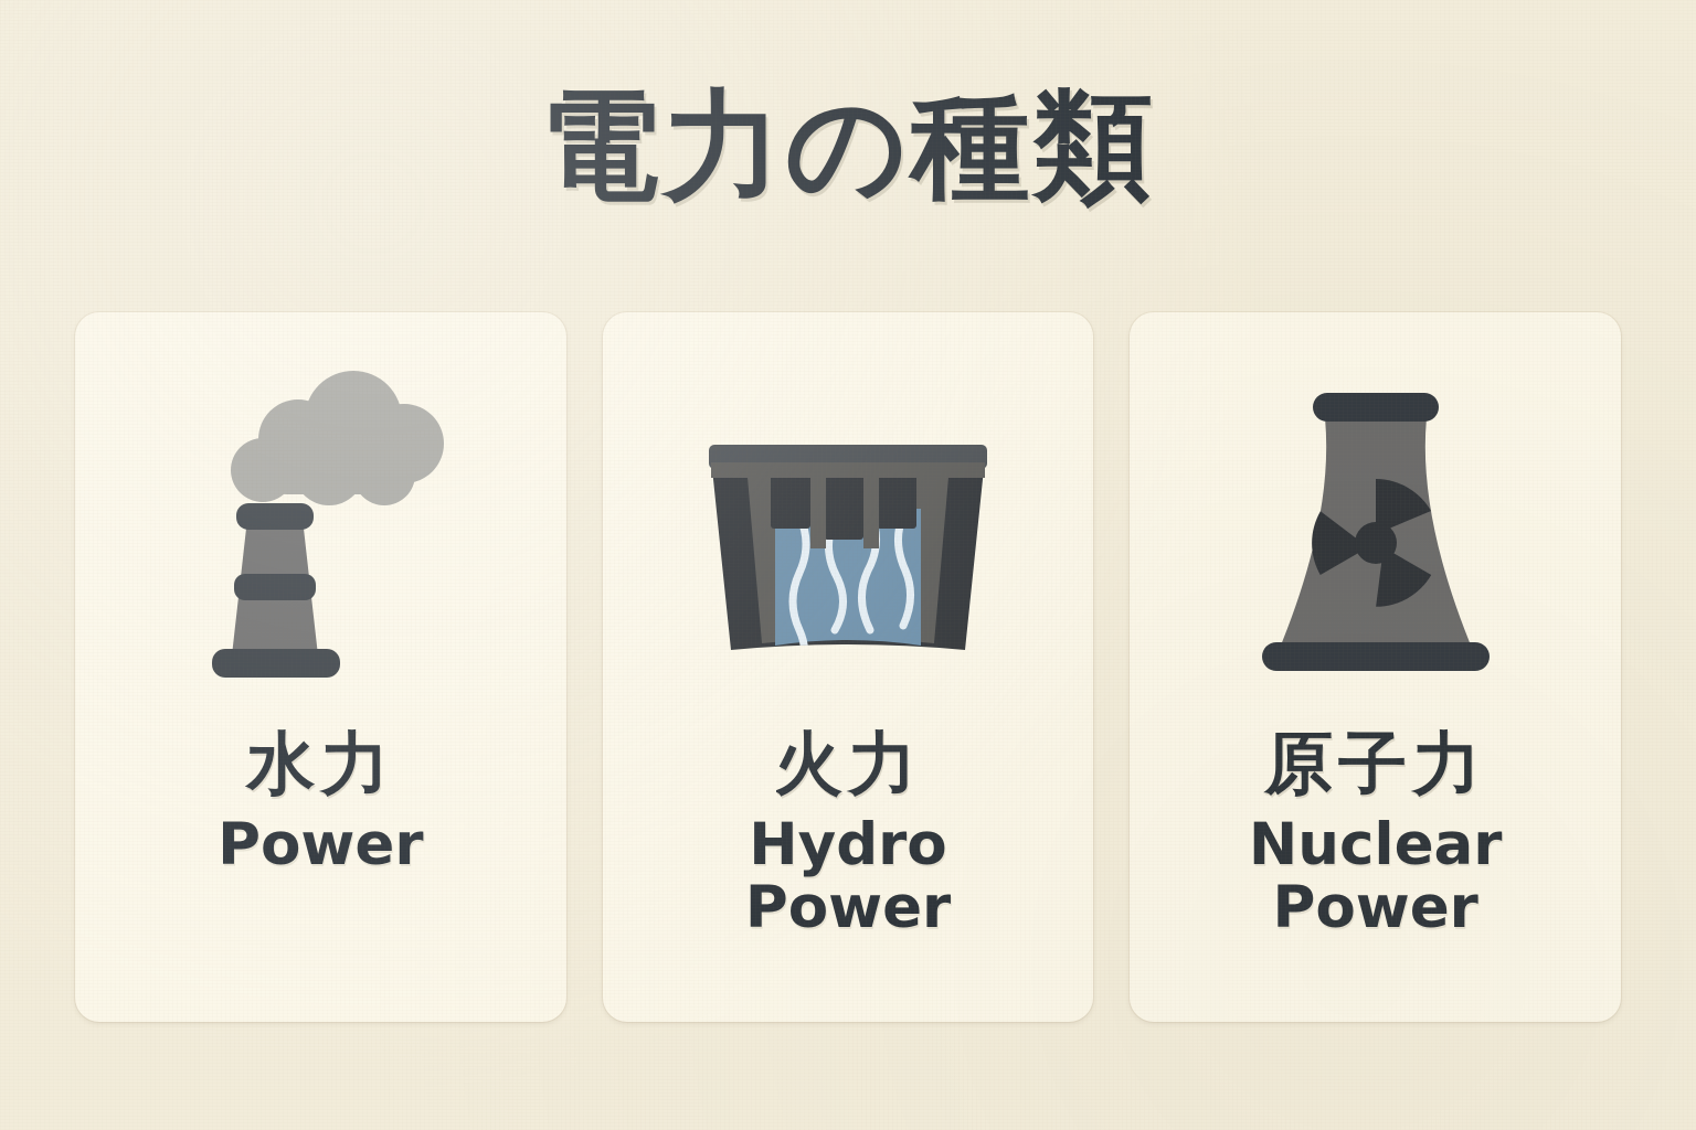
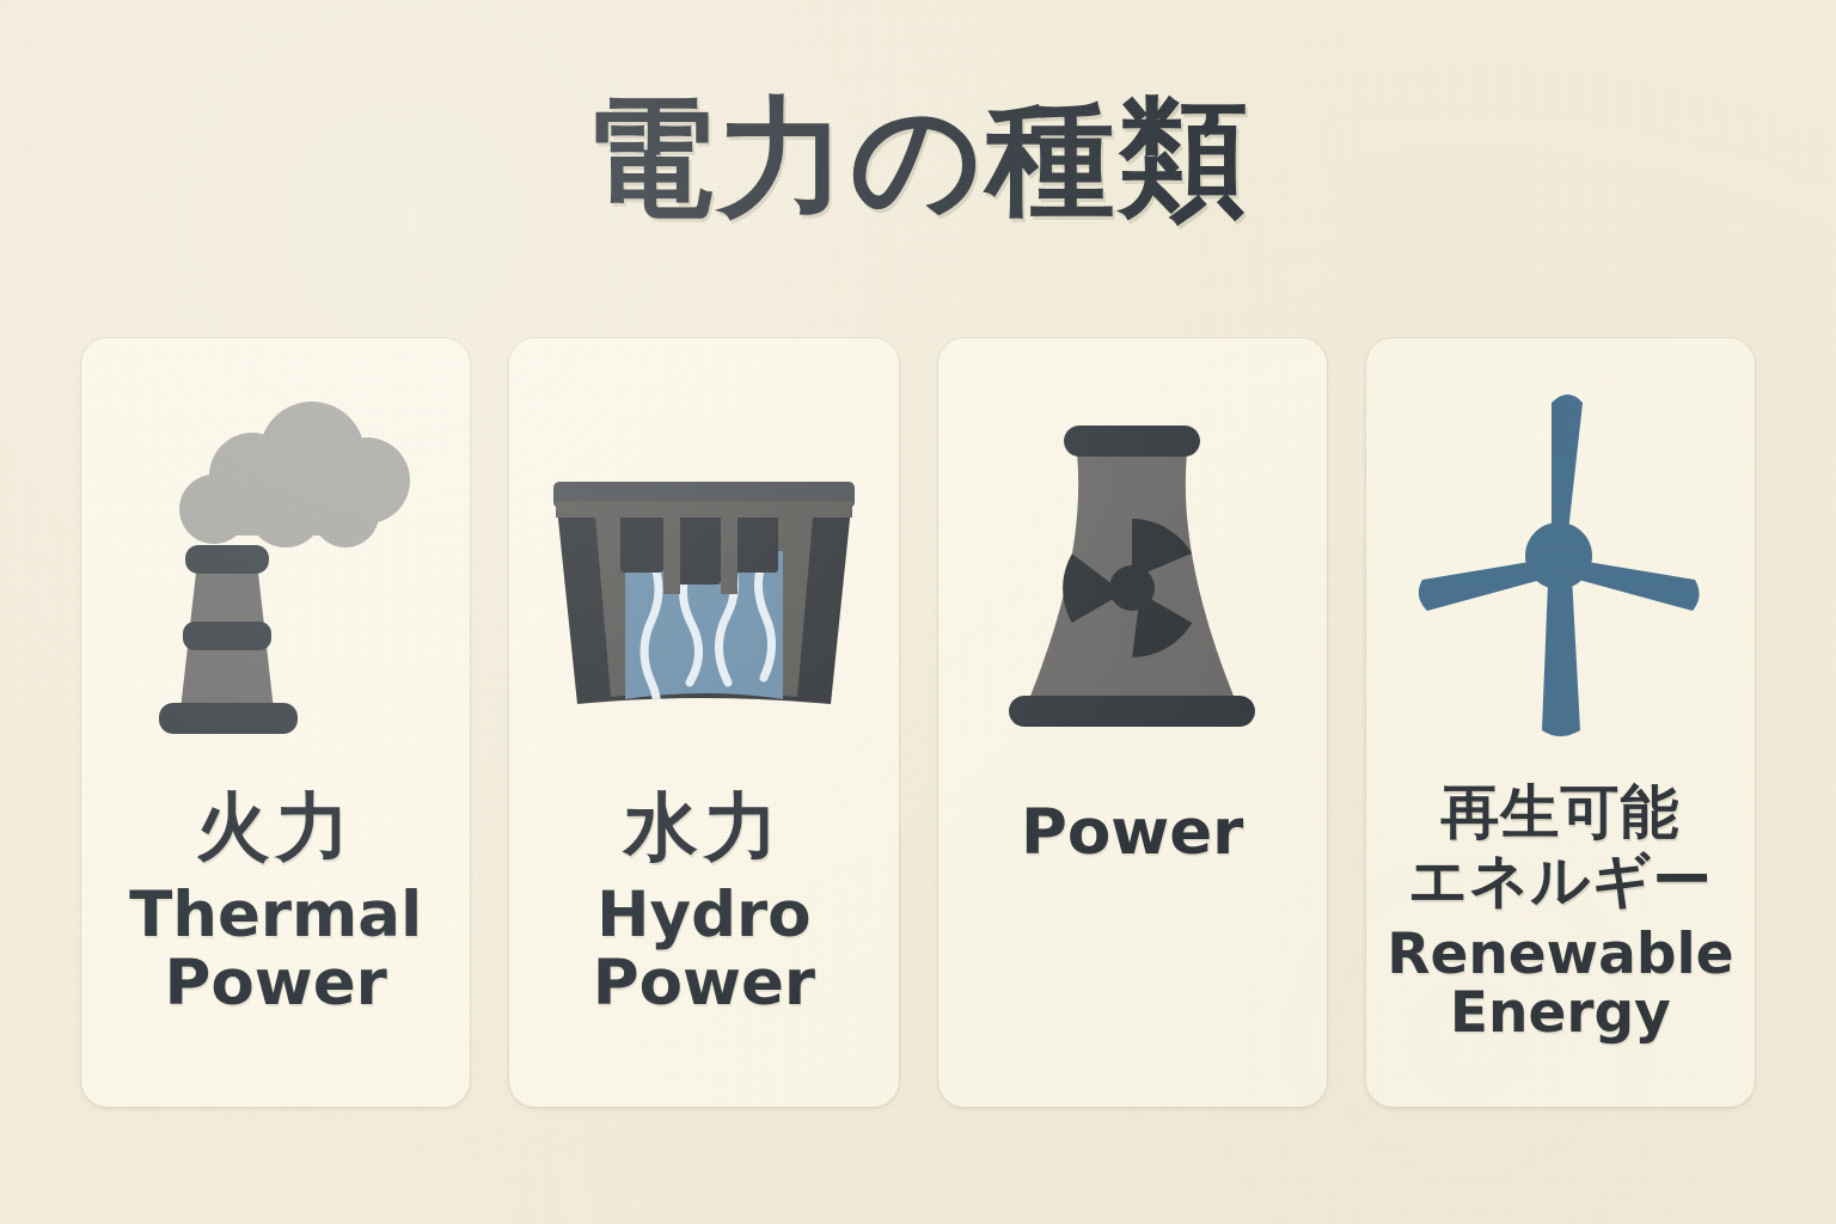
  電力の種類
- 水力
+ 火力
+ Thermal
  Power
- 火力
+ 水力
  Hydro
  Power
- 原子力
- Nuclear
  Power
+ 再生可能
+ エネルギー
+ Renewable
+ Energy
